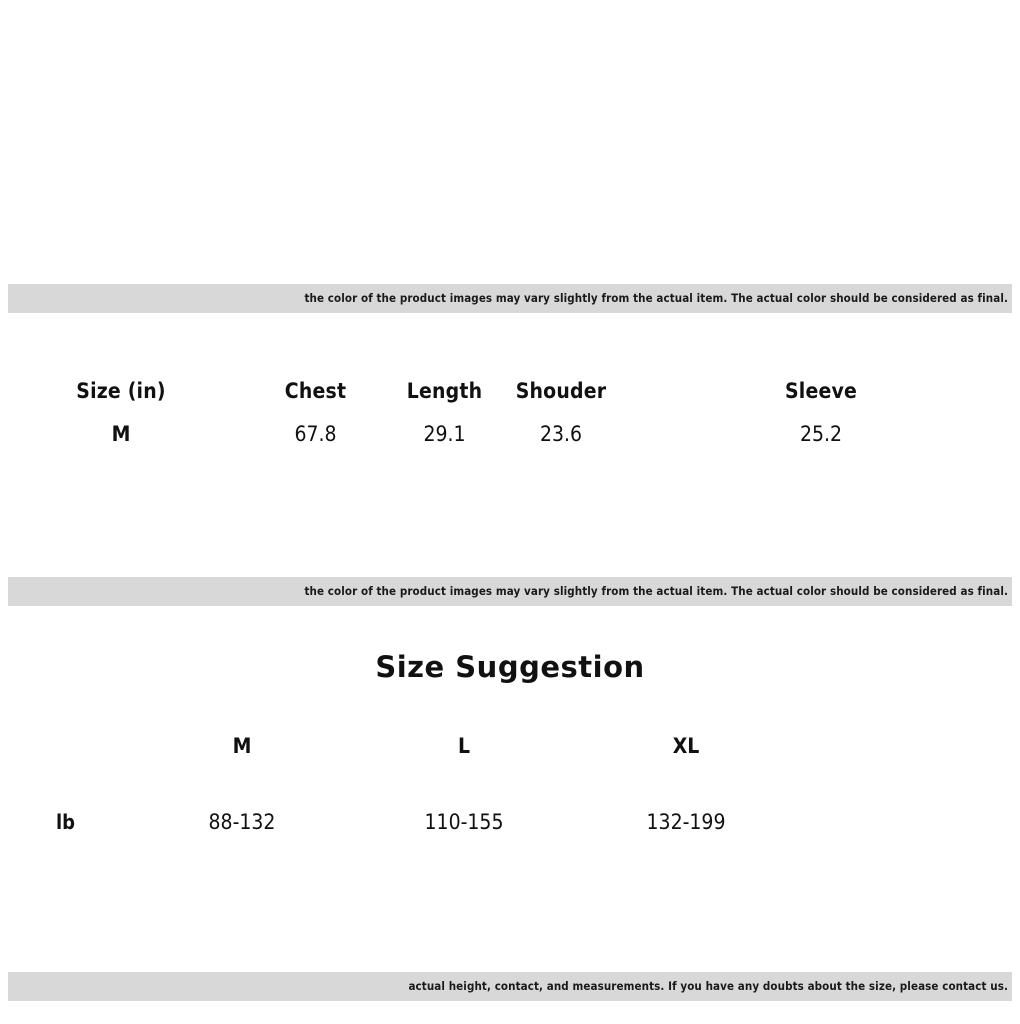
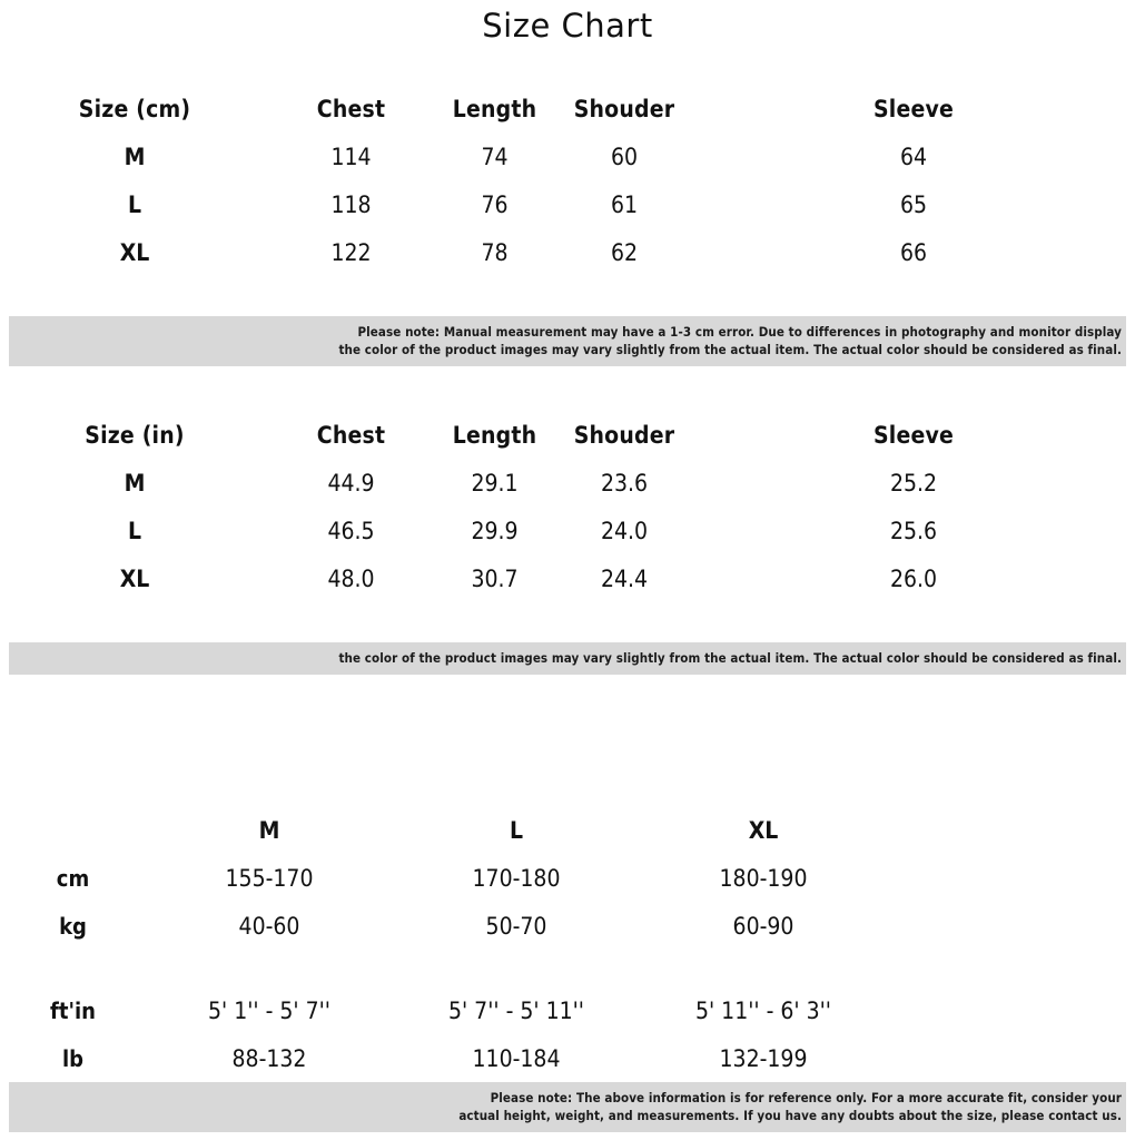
+ Size Chart
+ Size (cm)	Chest	Length	Shouder	Sleeve
+ M	114	74	60	64
+ L	118	76	61	65
+ XL	122	78	62	66
+ Please note: Manual measurement may have a 1-3 cm error. Due to differences in photography and monitor display
  the color of the product images may vary slightly from the actual item. The actual color should be considered as final.
  Size (in)	Chest	Length	Shouder	Sleeve
- M	67.8	29.1	23.6	25.2
+ M	44.9	29.1	23.6	25.2
+ L	46.5	29.9	24.0	25.6
+ XL	48.0	30.7	24.4	26.0
  the color of the product images may vary slightly from the actual item. The actual color should be considered as final.
- Size Suggestion
  	M	L	XL
+ cm	155-170	170-180	180-190
+ kg	40-60	50-70	60-90
+ ft'in	5' 1'' - 5' 7''	5' 7'' - 5' 11''	5' 11'' - 6' 3''
- lb	88-132	110-155	132-199
+ lb	88-132	110-184	132-199
+ Please note: The above information is for reference only. For a more accurate fit, consider your
- actual height, contact, and measurements. If you have any doubts about the size, please contact us.
+ actual height, weight, and measurements. If you have any doubts about the size, please contact us.
